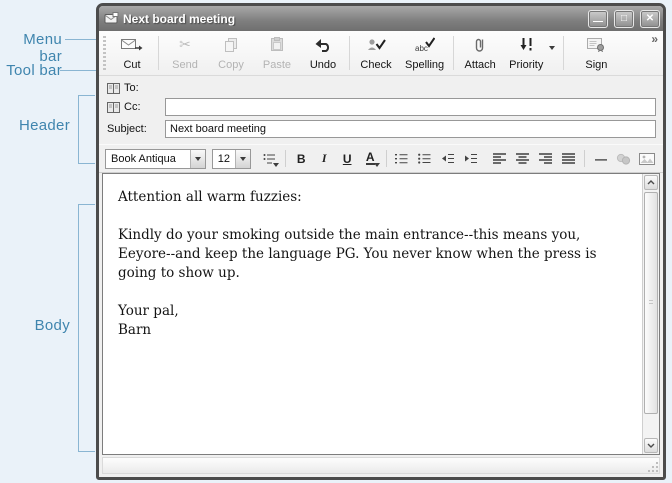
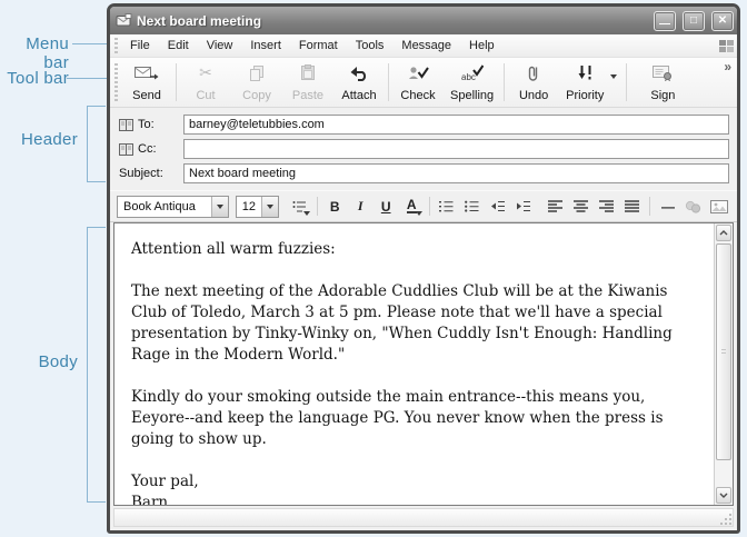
  Menu bar
  Tool ba
  Header
  Body
  Next board meeting
  —
  □
  ✕
+ File
+ Edit
+ View
+ Insert
+ Format
+ Tools
+ Message
+ Help
- Cut
+ Send
  ✂
- Send
+ Cut
  Copy
  Paste
- Undo
+ Attach
  Check
  abc
  Spelling
- Attach
+ Undo
  Priority
  Sign
  »
  To:
+ barney@teletubbies.com
  Cc:
  Subject:
  Next board meeting
  Book Antiqua
  12
  B
  I
  U
  A
  —
  Attention all warm fuzzies:
+ The next meeting of the Adorable Cuddlies Club will be at the Kiwanis Club of Toledo, March 3 at 5 pm. Please note that we'll have a special presentation by Tinky-Winky on, "When Cuddly Isn't Enough: Handling Rage in the Modern World."
  Kindly do your smoking outside the main entrance--this means you, Eeyore--and keep the language PG. You never know when the press is going to show up.
  Your pal,
  Barn
